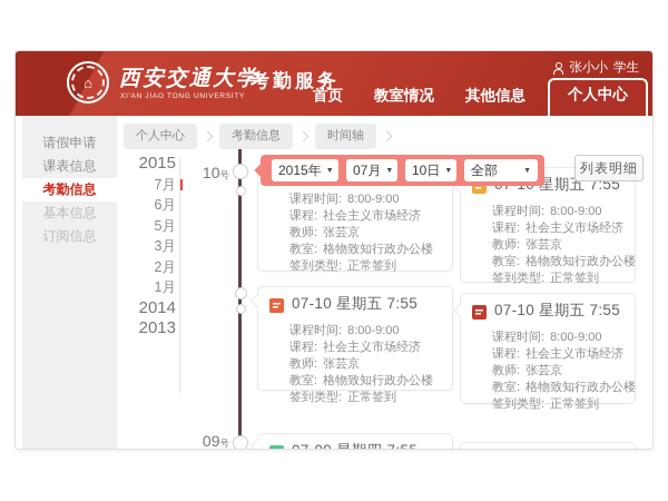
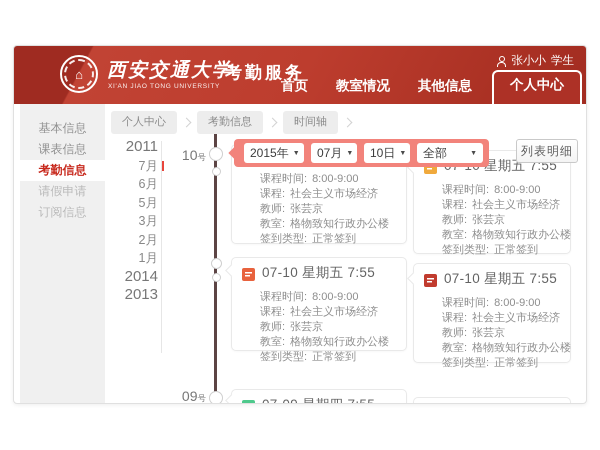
  ⌂
  西安交通大学
  考勤服务
  张小小
  学生
  首页
  教室情况
  其他信息
  个人中心
- 请假申请
+ 基本信息
  课表信息
  考勤信息
- 基本信息
+ 请假申请
  订阅信息
  个人中心
  考勤信息
  时间轴
- 2015
+ 2011
  7月
  6月
  5月
  3月
  2月
  1月
  2014
  2013
  10号
  09号
  课程时间: 8:00-9:00
  课程: 社会主义市场经济
  教师: 张芸京
  教室: 格物致知行政办公楼
  签到类型: 正常签到
  07-10 星期五 7:55
  课程时间: 8:00-9:00
  课程: 社会主义市场经济
  教师: 张芸京
  教室: 格物致知行政办公楼
  签到类型: 正常签到
  课程时间: 8:00-9:00
  课程: 社会主义市场经济
  教师: 张芸京
  教室: 格物致知行政办公楼
  签到类型: 正常签到
  07-10 星期五 7:55
  课程时间: 8:00-9:00
  课程: 社会主义市场经济
  教师: 张芸京
  教室: 格物致知行政办公楼
  签到类型: 正常签到
  2015年
  07月
  10日
  全部
  列表明细
